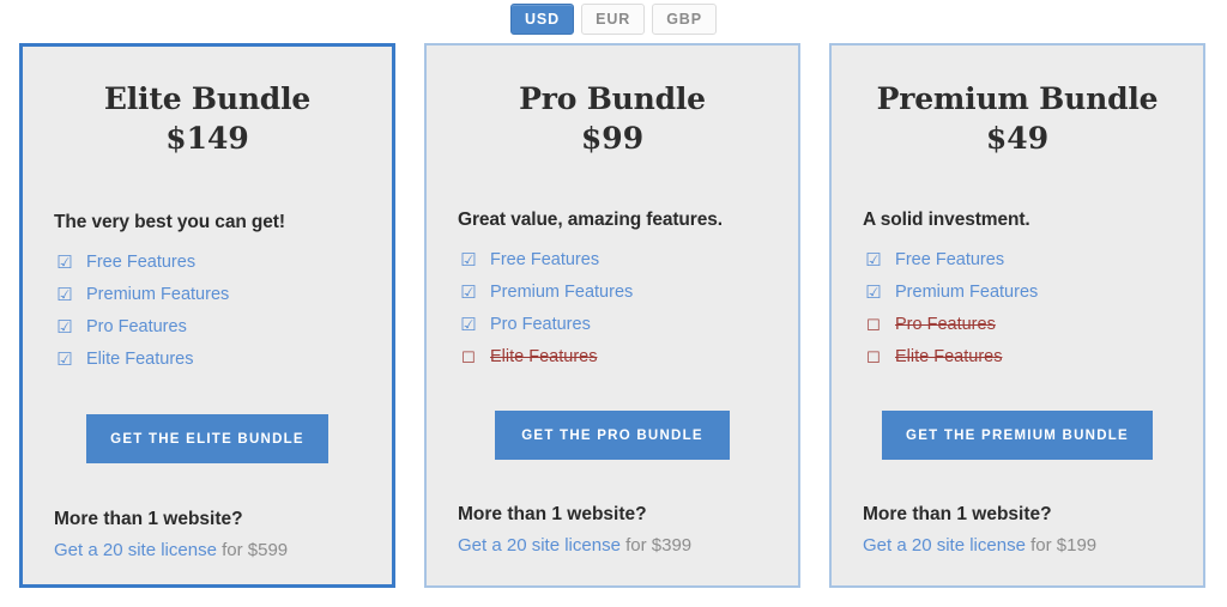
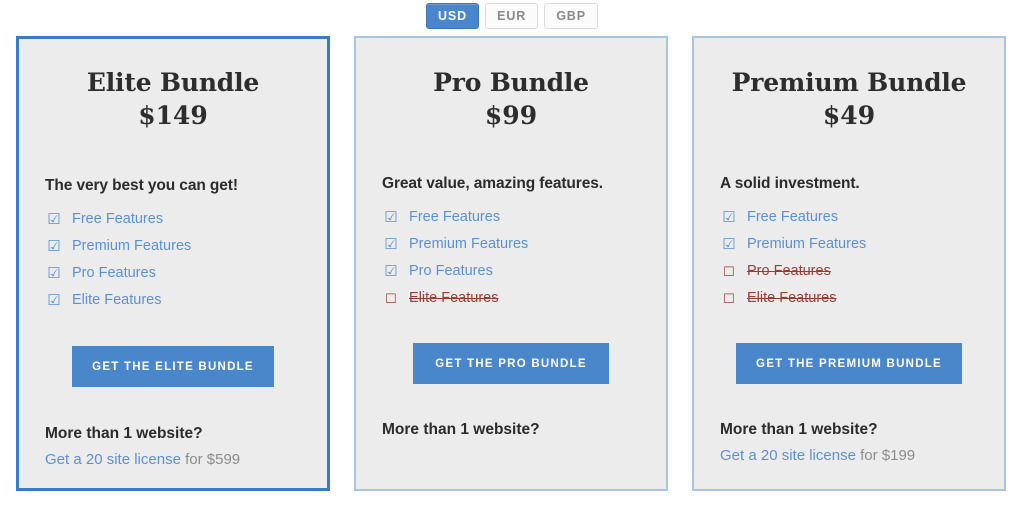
  USD
  EUR
  GBP
  Elite Bundle
  $149
  The very best you can get!
  ☑
  Free Features
  ☑
  Premium Features
  ☑
  Pro Features
  ☑
  Elite Features
  GET THE ELITE BUNDLE
  More than 1 website?
  Get a 20 site license for $599
  Pro Bundle
  $99
  Great value, amazing features.
  ☑
  Free Features
  ☑
  Premium Features
  ☑
  Pro Features
  ☐
  Elite Features
  GET THE PRO BUNDLE
  More than 1 website?
- Get a 20 site license for $399
  Premium Bundle
  $49
  A solid investment.
  ☑
  Free Features
  ☑
  Premium Features
  ☐
  Pro Features
  ☐
  Elite Features
  GET THE PREMIUM BUNDLE
  More than 1 website?
  Get a 20 site license for $199
